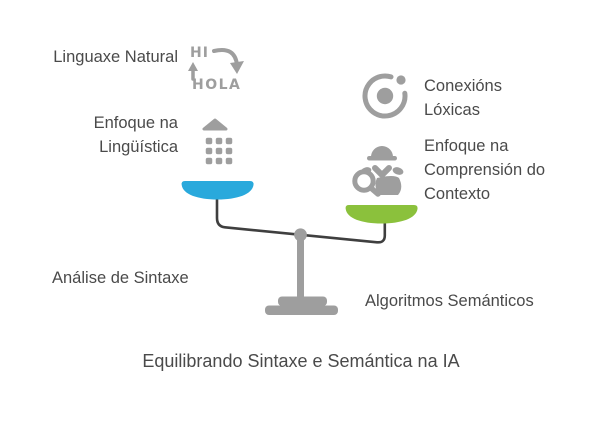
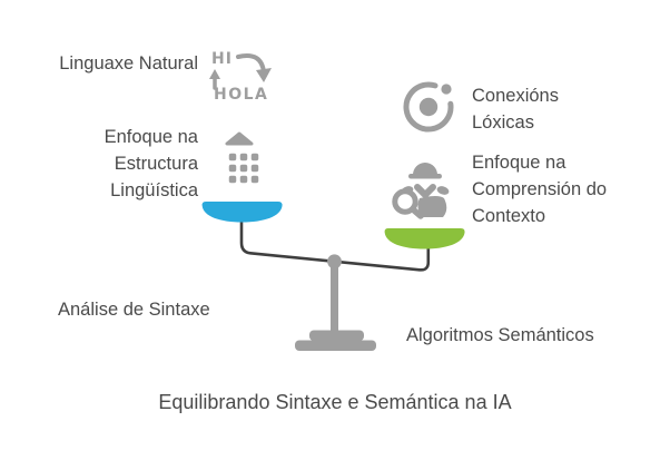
  Linguaxe Natural
  Enfoque na
+ Estructura
  Lingüística
  Conexións
  Lóxicas
  Enfoque na
  Comprensión do
  Contexto
  Análise de Sintaxe
  Algoritmos Semánticos
  Equilibrando Sintaxe e Semántica na IA
  HI
  HOLA
